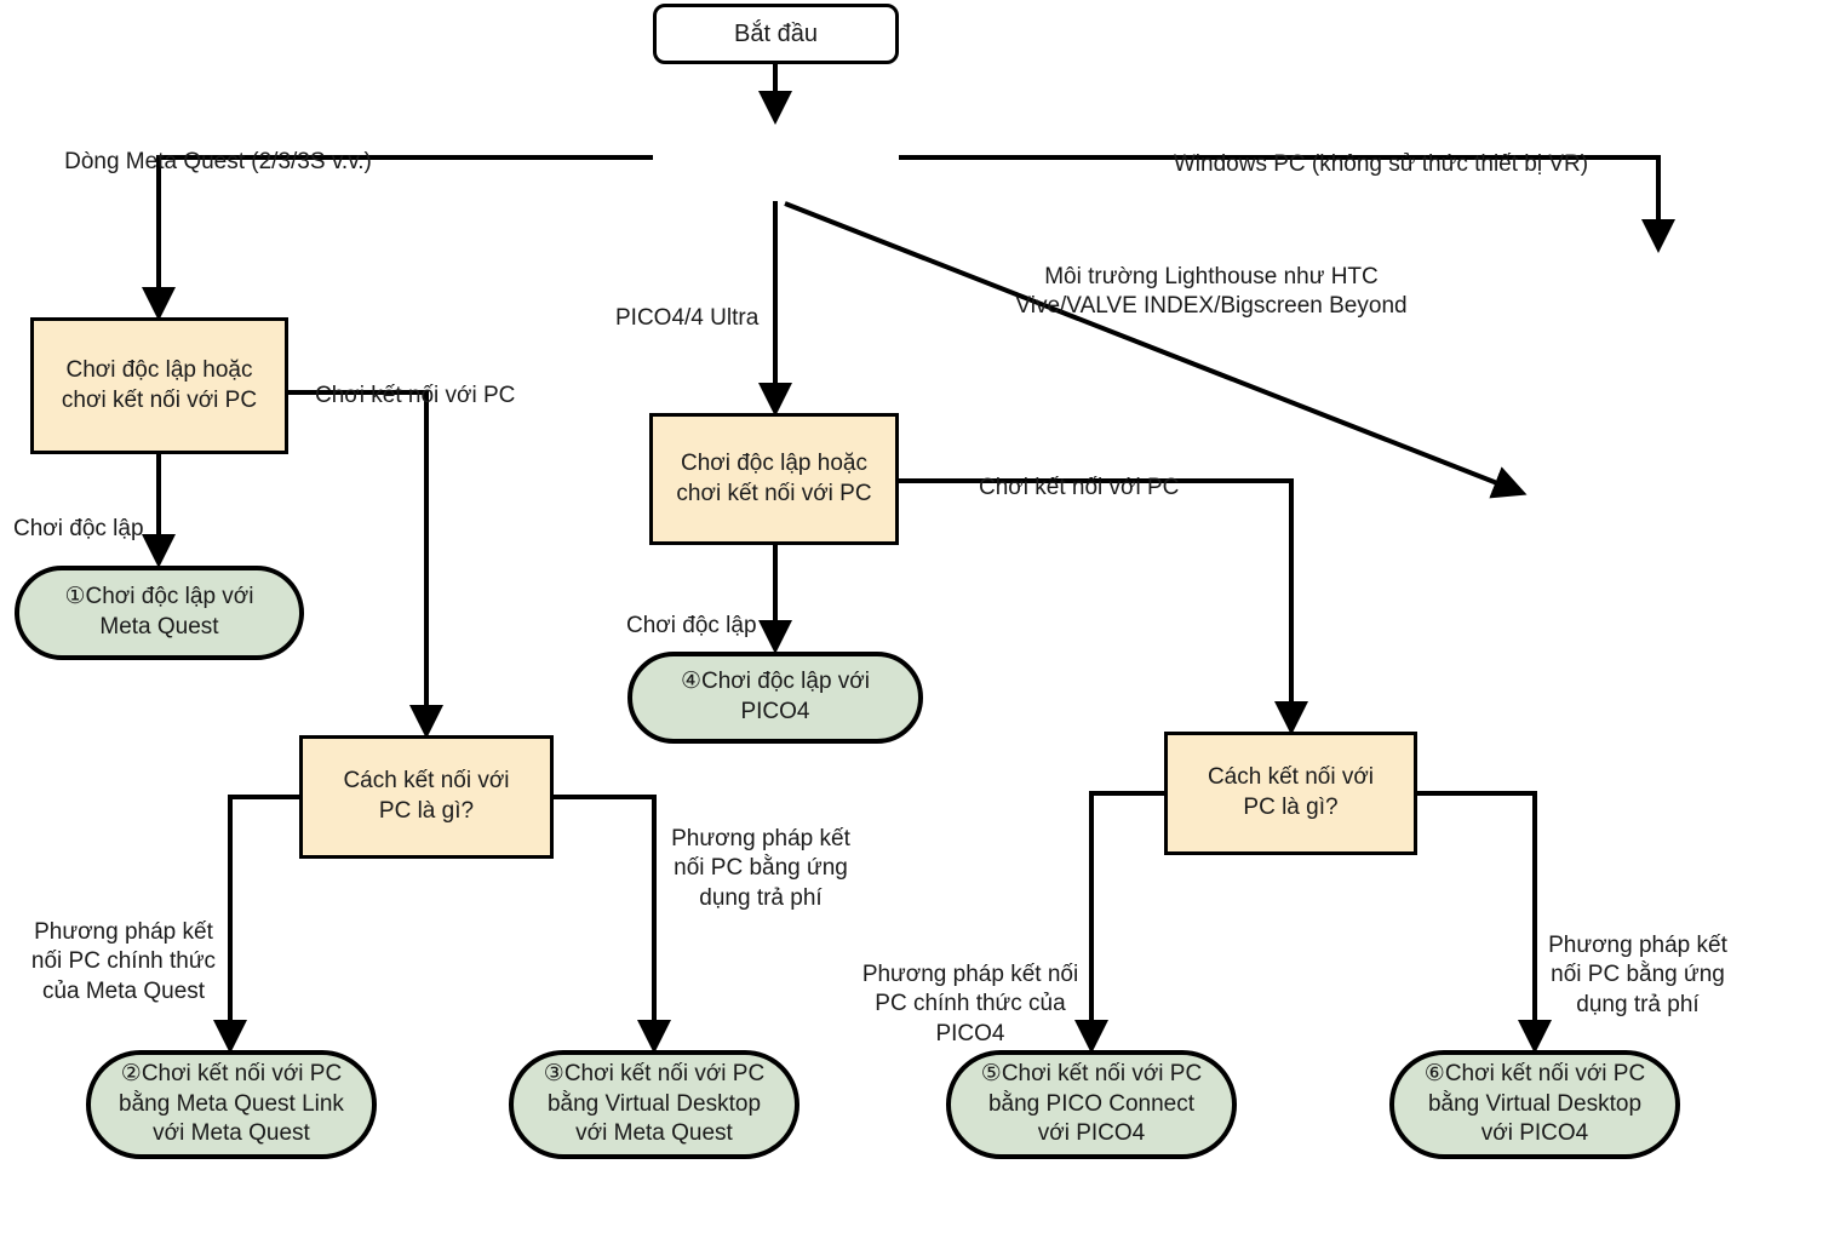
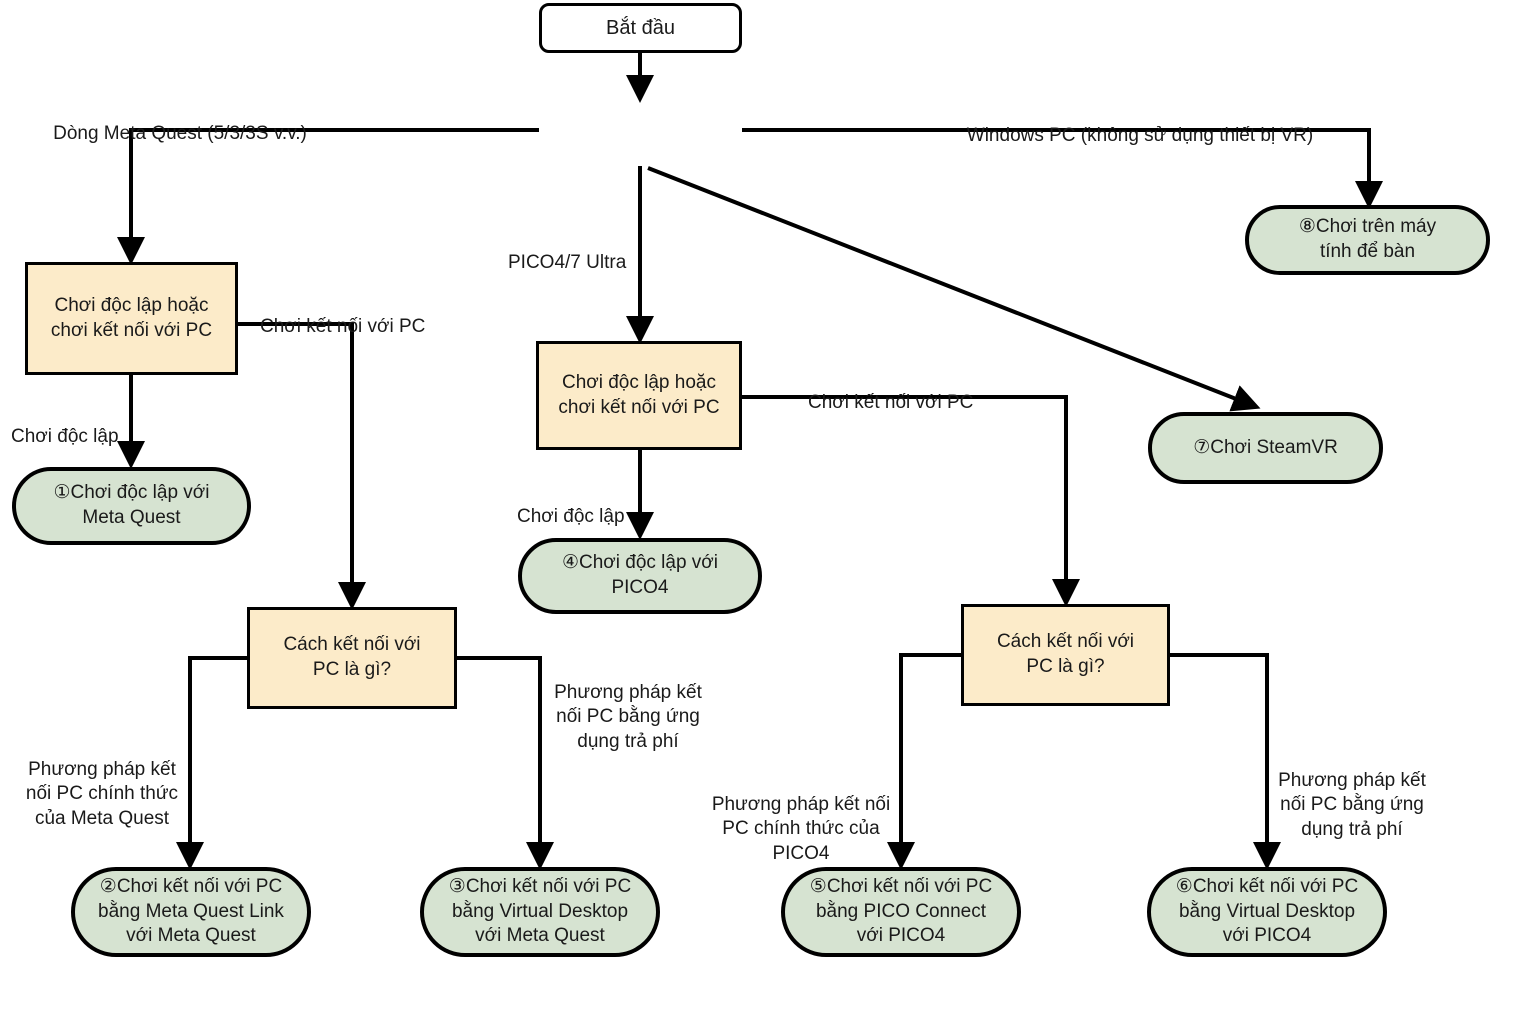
  Bắt đầu
  Chơi độc lập hoặc
  chơi kết nối với PC
  Chơi độc lập hoặc
  chơi kết nối với PC
  Cách kết nối với
  PC là gì?
  Cách kết nối với
  PC là gì?
  ①Chơi độc lập với
  Meta Quest
  ②Chơi kết nối với PC
  bằng Meta Quest Link
  với Meta Quest
  ③Chơi kết nối với PC
  bằng Virtual Desktop
  với Meta Quest
  ④Chơi độc lập với
  PICO4
  ⑤Chơi kết nối với PC
  bằng PICO Connect
  với PICO4
  ⑥Chơi kết nối với PC
  bằng Virtual Desktop
  với PICO4
+ ⑦Chơi SteamVR
+ ⑧Chơi trên máy
+ tính để bàn
- Dòng Meta Quest (2/3/3S v.v.)
+ Dòng Meta Quest (5/3/3S v.v.)
- Windows PC (không sử thức thiết bị VR)
+ Windows PC (không sử dụng thiết bị VR)
- PICO4/4 Ultra
+ PICO4/7 Ultra
- Môi trường Lighthouse như HTC
- Vive/VALVE INDEX/Bigscreen Beyond
  Chơi kết nối với PC
  Chơi độc lập
  Chơi kết nối với PC
  Chơi độc lập
  Phương pháp kết
  nối PC chính thức
  của Meta Quest
  Phương pháp kết
  nối PC bằng ứng
  dụng trả phí
  Phương pháp kết nối
  PC chính thức của
  PICO4
  Phương pháp kết
  nối PC bằng ứng
  dụng trả phí
